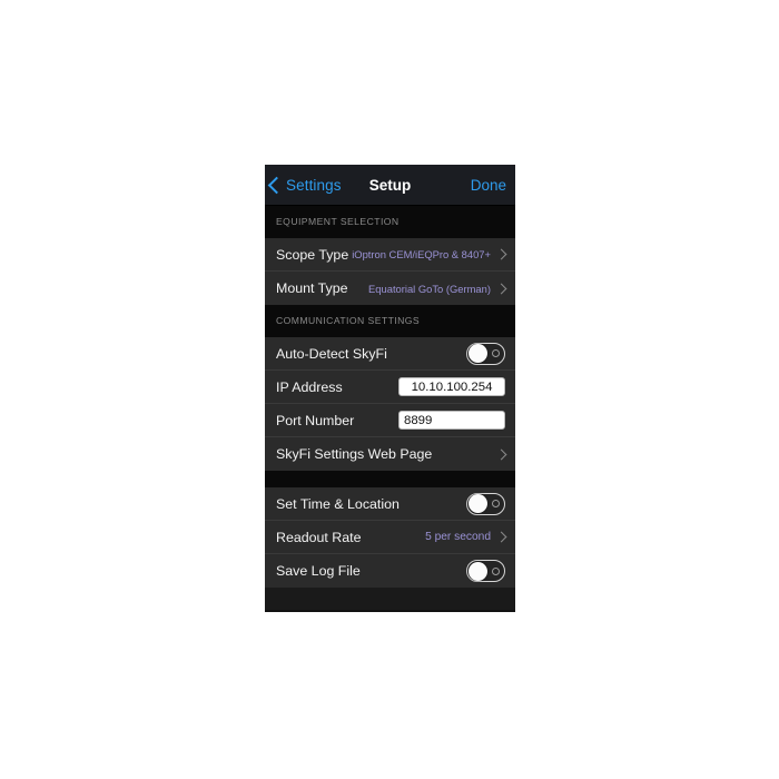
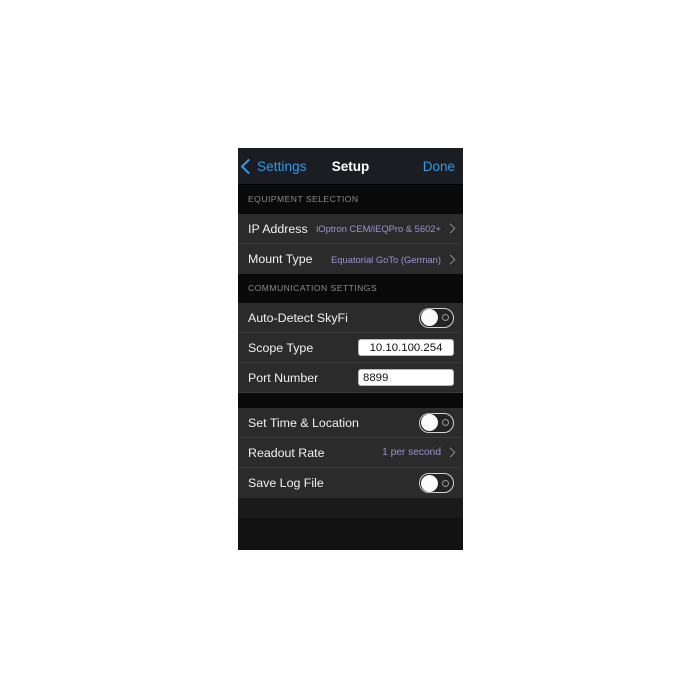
  Settings
  Setup
  Done
  EQUIPMENT SELECTION
- Scope Type
+ IP Address
- iOptron CEM/iEQPro & 8407+
+ iOptron CEM/iEQPro & 5602+
  Mount Type
  Equatorial GoTo (German)
  COMMUNICATION SETTINGS
  Auto-Detect SkyFi
- IP Address
+ Scope Type
  10.10.100.254
  Port Number
  8899
- SkyFi Settings Web Page
  Set Time & Location
  Readout Rate
- 5 per second
+ 1 per second
  Save Log File
